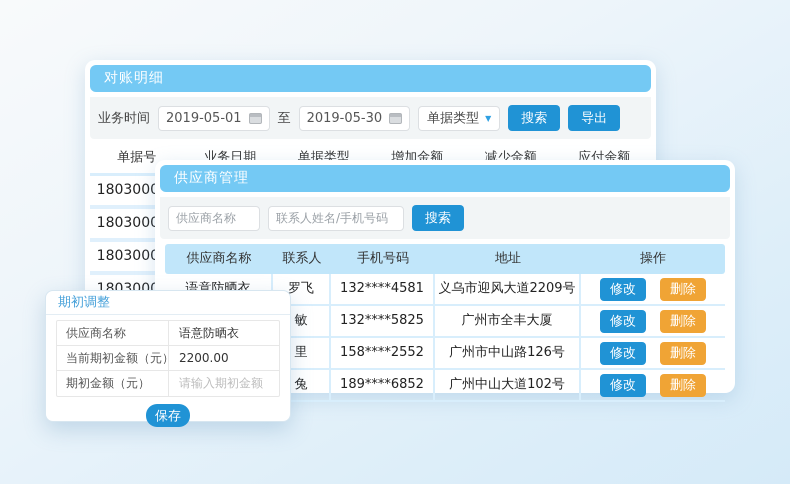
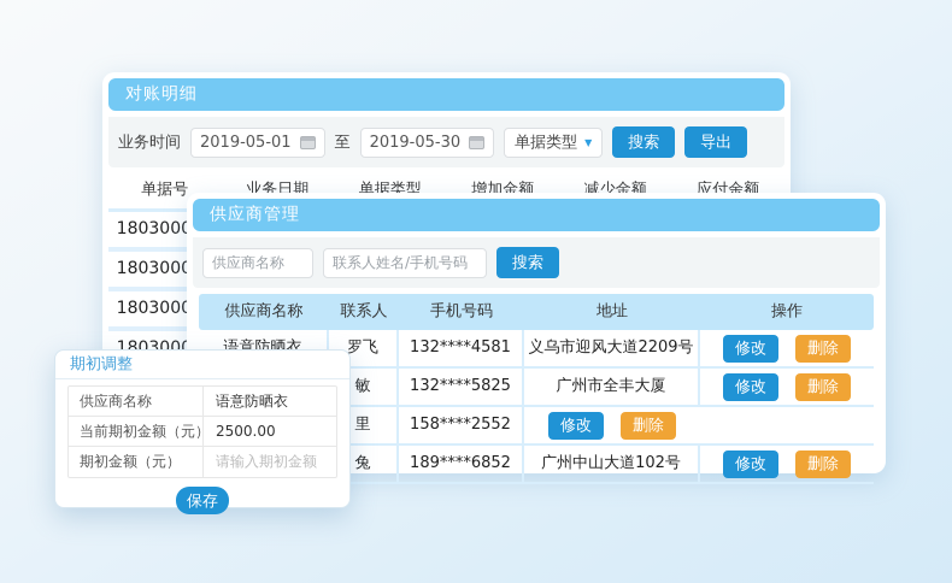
  对账明细
  业务时间
  2019-05-01
  至
  2019-05-30
  单据类型
  ▼
  搜索
  导出
  单据号
  业务日期
  单据类型
  增加金额
  减少金额
  应付余额
  供应商管理
  供应商名称
  联系人姓名/手机号码
  搜索
  供应商名称
  联系人
  手机号码
  地址
  操作
  语意防晒衣
  罗飞
  132****4581
  义乌市迎风大道2209号
  修改
  删除
  敏
  132****5825
  广州市全丰大厦
  修改
  删除
  里
  158****2552
- 广州市中山路126号
  修改
  删除
  兔
  189****6852
  广州中山大道102号
  修改
  删除
  期初调整
  供应商名称
  语意防晒衣
  当前期初金额（元）
- 2200.00
+ 2500.00
  期初金额（元）
  请输入期初金额
  保存
